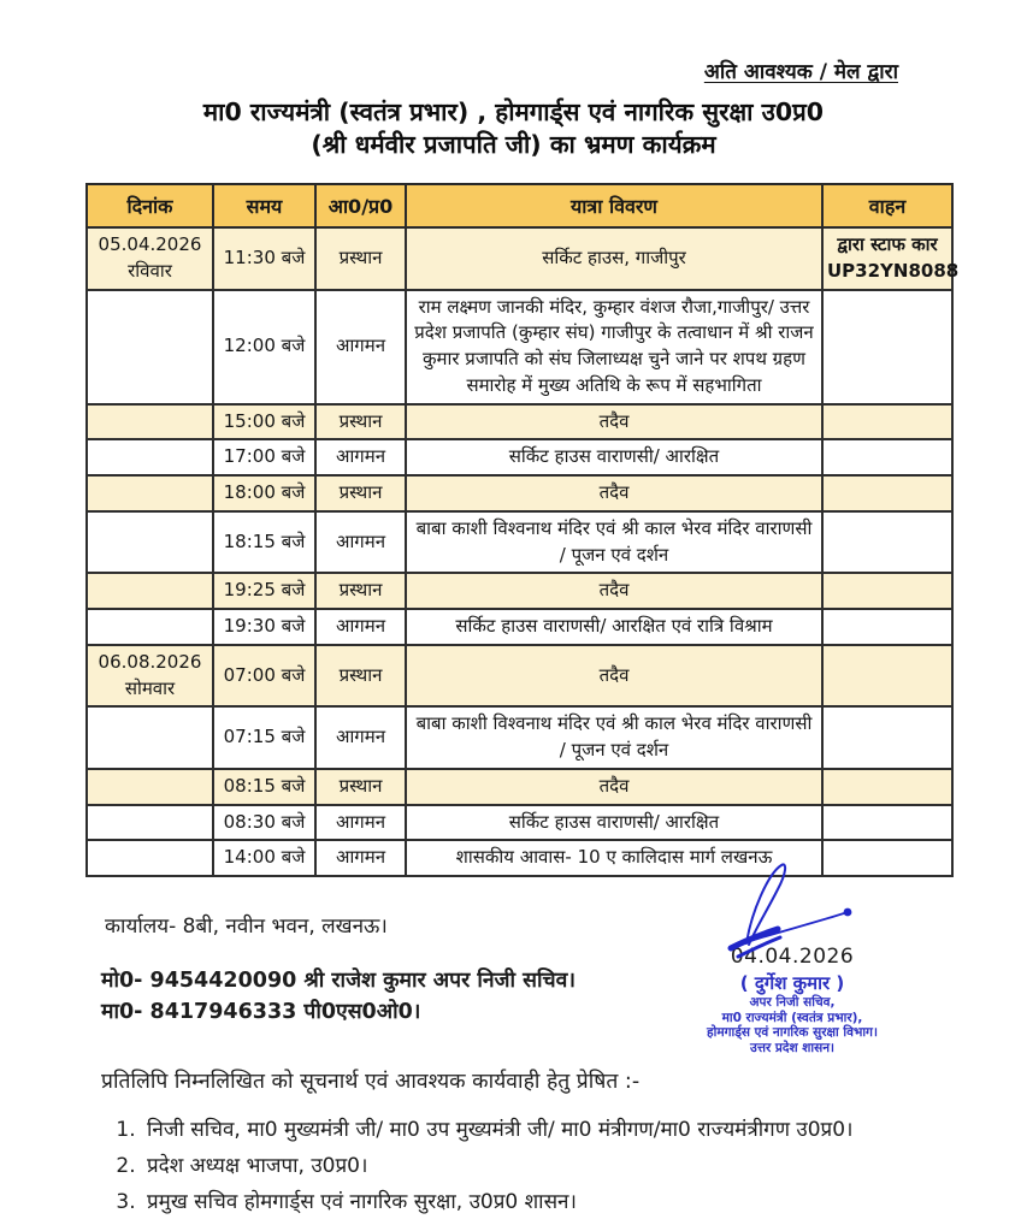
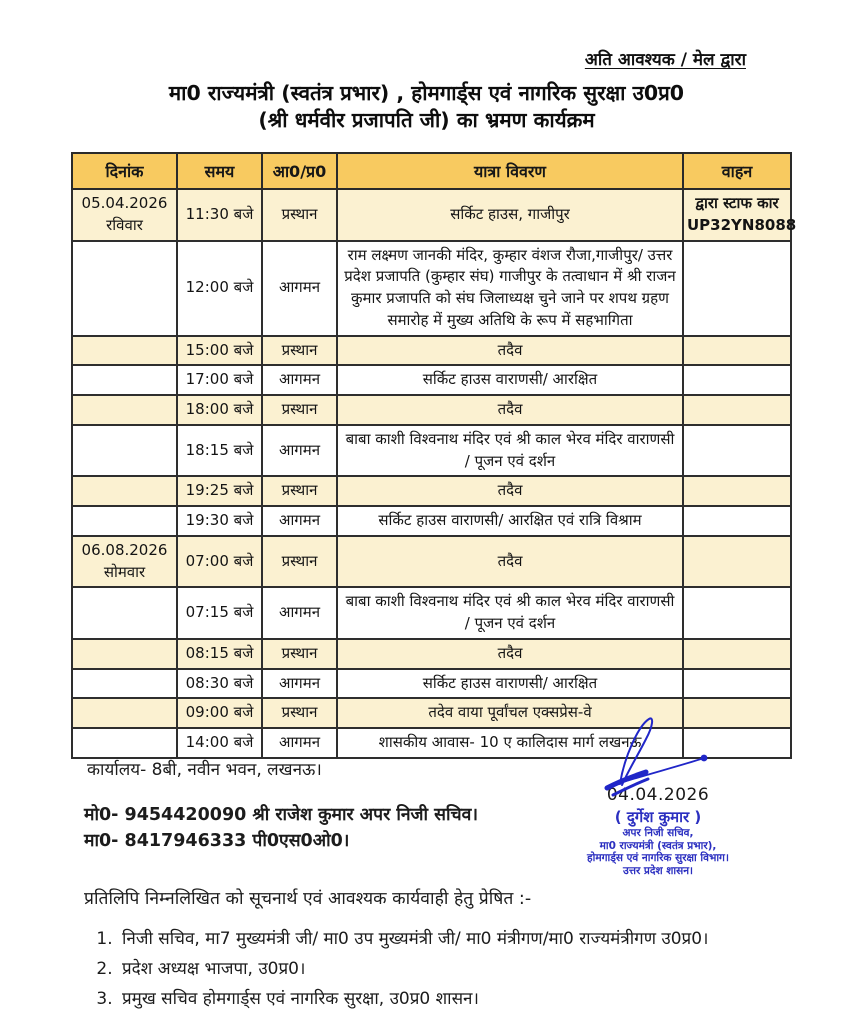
  अति आवश्यक / मेल द्वारा
  मा0 राज्यमंत्री (स्वतंत्र प्रभार) , होमगार्ड्स एवं नागरिक सुरक्षा उ0प्र0
  (श्री धर्मवीर प्रजापति जी) का भ्रमण कार्यक्रम
  दिनांक	समय	आ0/प्र0	यात्रा विवरण	वाहन
  05.04.2026रविवार	11:30 बजे	प्रस्थान	सर्किट हाउस, गाजीपुर	द्वारा स्टाफ कारUP32YN8088
  	12:00 बजे	आगमन	राम लक्ष्मण जानकी मंदिर, कुम्हार वंशज रौजा,गाजीपुर/ उत्तर प्रदेश प्रजापति (कुम्हार संघ) गाजीपुर के तत्वाधान में श्री राजन कुमार प्रजापति को संघ जिलाध्यक्ष चुने जाने पर शपथ ग्रहण समारोह में मुख्य अतिथि के रूप में सहभागिता
  	15:00 बजे	प्रस्थान	तदैव
  	17:00 बजे	आगमन	सर्किट हाउस वाराणसी/ आरक्षित
  	18:00 बजे	प्रस्थान	तदैव
  	18:15 बजे	आगमन	बाबा काशी विश्वनाथ मंदिर एवं श्री काल भेरव मंदिर वाराणसी / पूजन एवं दर्शन
  	19:25 बजे	प्रस्थान	तदैव
  	19:30 बजे	आगमन	सर्किट हाउस वाराणसी/ आरक्षित एवं रात्रि विश्राम
  06.08.2026सोमवार	07:00 बजे	प्रस्थान	तदैव
  	07:15 बजे	आगमन	बाबा काशी विश्वनाथ मंदिर एवं श्री काल भेरव मंदिर वाराणसी / पूजन एवं दर्शन
  	08:15 बजे	प्रस्थान	तदैव
  	08:30 बजे	आगमन	सर्किट हाउस वाराणसी/ आरक्षित
+ 	09:00 बजे	प्रस्थान	तदेव वाया पूर्वांचल एक्सप्रेस-वे
  	14:00 बजे	आगमन	शासकीय आवास- 10 ए कालिदास मार्ग लखनऊ
  4.04.2026
  ( दुर्गेश कुमार )
  अपर निजी सचिव,
  मा0 राज्यमंत्री (स्वतंत्र प्रभार),
  होमगार्ड्स एवं नागरिक सुरक्षा विभाग।
  उत्तर प्रदेश शासन।
  कार्यालय- 8बी, नवीन भवन, लखनऊ।
  मो0- 9454420090 श्री राजेश कुमार अपर निजी सचिव।
  मा0- 8417946333 पी0एस0ओ0।
  प्रतिलिपि निम्नलिखित को सूचनार्थ एवं आवश्यक कार्यवाही हेतु प्रेषित :-
- निजी सचिव, मा0 मुख्यमंत्री जी/ मा0 उप मुख्यमंत्री जी/ मा0 मंत्रीगण/मा0 राज्यमंत्रीगण उ0प्र0।
+ निजी सचिव, मा7 मुख्यमंत्री जी/ मा0 उप मुख्यमंत्री जी/ मा0 मंत्रीगण/मा0 राज्यमंत्रीगण उ0प्र0।
  प्रदेश अध्यक्ष भाजपा, उ0प्र0।
  प्रमुख सचिव होमगार्ड्स एवं नागरिक सुरक्षा, उ0प्र0 शासन।
